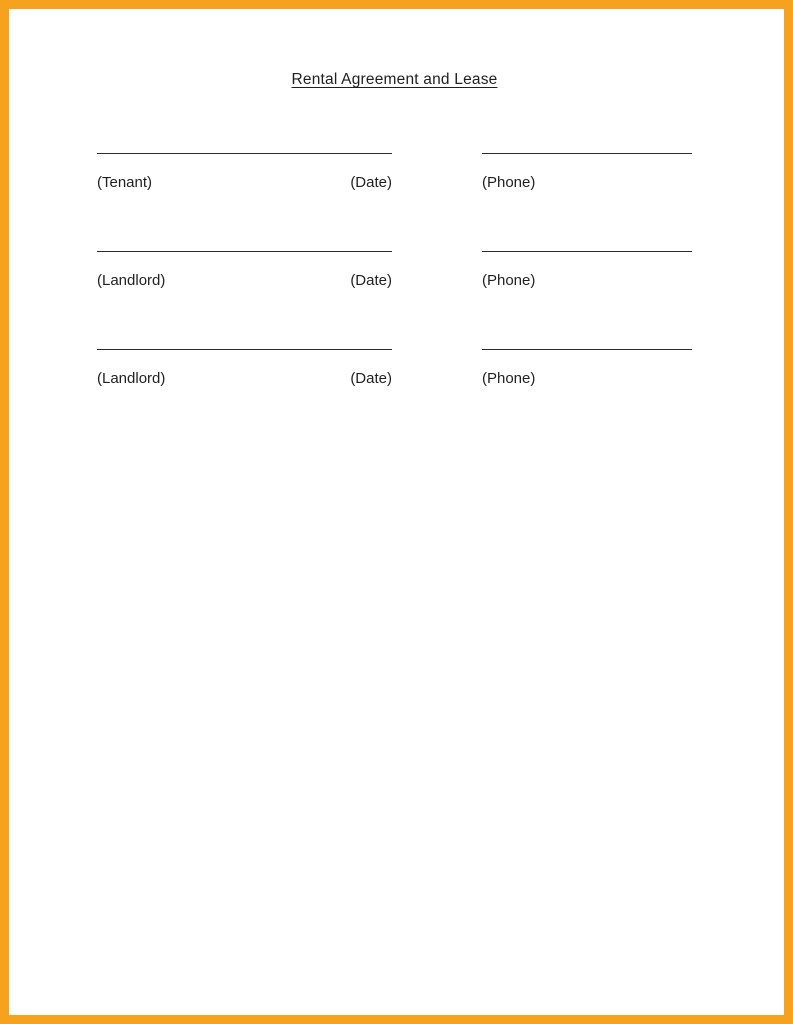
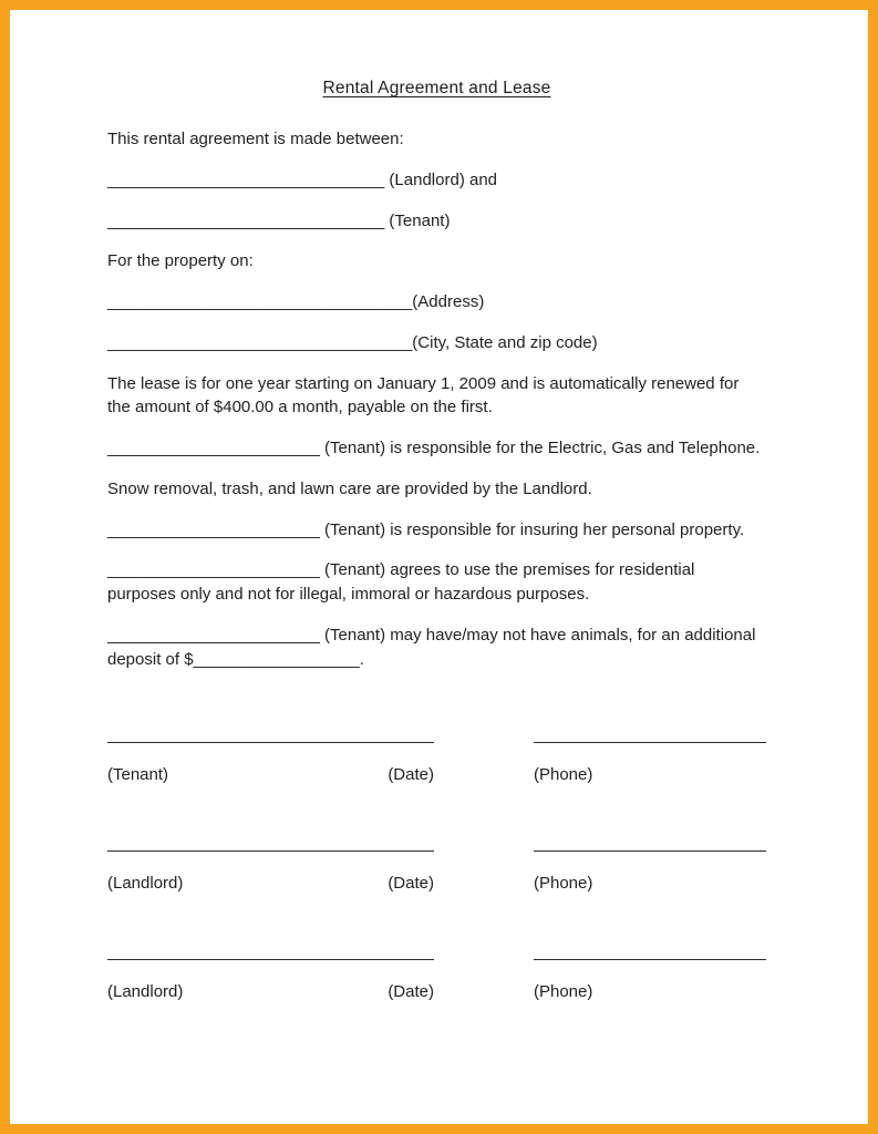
  Rental Agreement and Lease
+ This rental agreement is made between:
+ ______________________________ (Landlord) and
+ ______________________________ (Tenant)
+ For the property on:
+ _________________________________(Address)
+ _________________________________(City, State and zip code)
+ The lease is for one year starting on January 1, 2009 and is automatically renewed for the amount of $400.00 a month, payable on the first.
+ _______________________ (Tenant) is responsible for the Electric, Gas and Telephone.
+ Snow removal, trash, and lawn care are provided by the Landlord.
+ _______________________ (Tenant) is responsible for insuring her personal property.
+ _______________________ (Tenant) agrees to use the premises for residential purposes only and not for illegal, immoral or hazardous purposes.
+ _______________________ (Tenant) may have/may not have animals, for an additional deposit of $__________________.
  (Tenant)
  (Date)
  (Phone)
  (Landlord)
  (Date)
  (Phone)
  (Landlord)
  (Date)
  (Phone)
